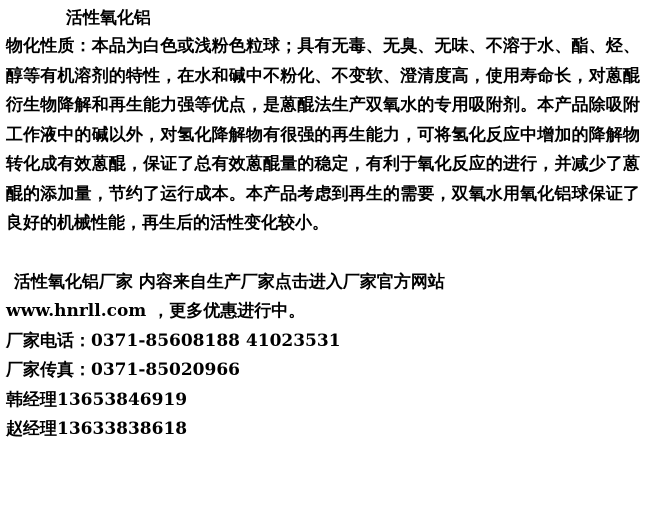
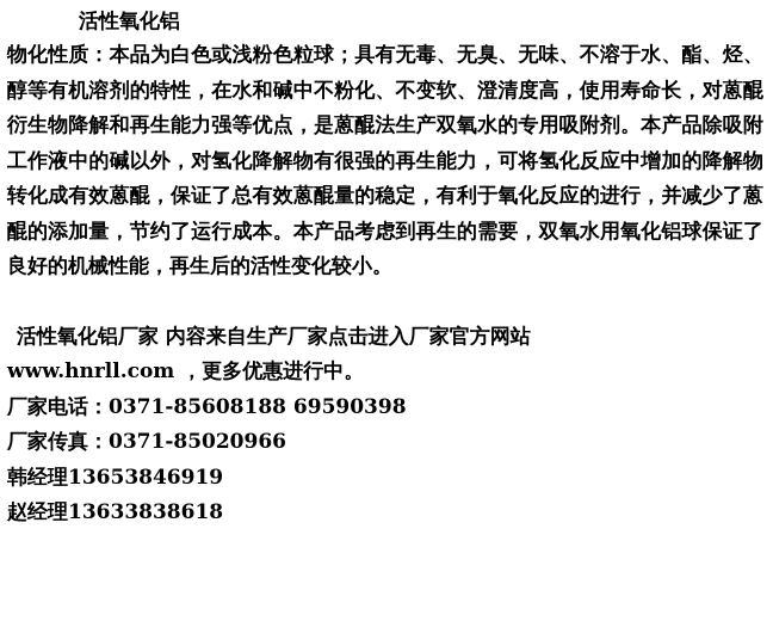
  活性氧化铝
  物化性质：本品为白色或浅粉色粒球；具有无毒、无臭、无味、不溶于水、酯、烃、醇等有机溶剂的特性，在水和碱中不粉化、不变软、澄清度高，使用寿命长，对蒽醌衍生物降解和再生能力强等优点，是蒽醌法生产双氧水的专用吸附剂。本产品除吸附工作液中的碱以外，对氢化降解物有很强的再生能力，可将氢化反应中增加的降解物转化成有效蒽醌，保证了总有效蒽醌量的稳定，有利于氧化反应的进行，并减少了蒽醌的添加量，节约了运行成本。本产品考虑到再生的需要，双氧水用氧化铝球保证了良好的机械性能，再生后的活性变化较小。
  活性氧化铝厂家 内容来自生产厂家点击进入厂家官方网站
  www.hnrll.com ，更多优惠进行中。
- 厂家电话：0371-85608188 41023531
+ 厂家电话：0371-85608188 69590398
  厂家传真：0371-85020966
  韩经理13653846919
  赵经理13633838618
